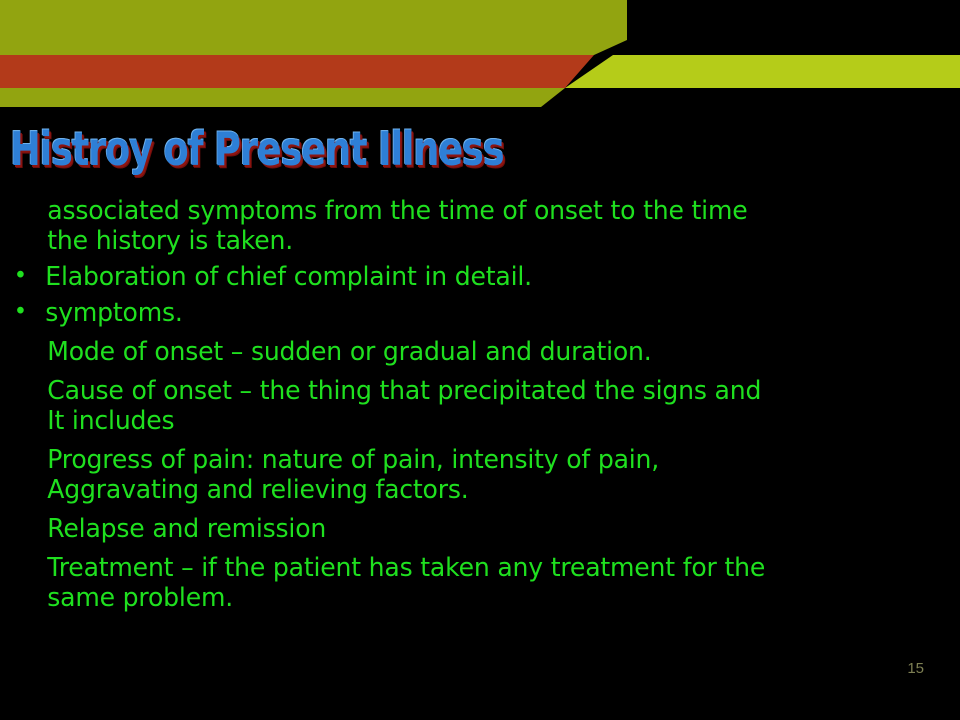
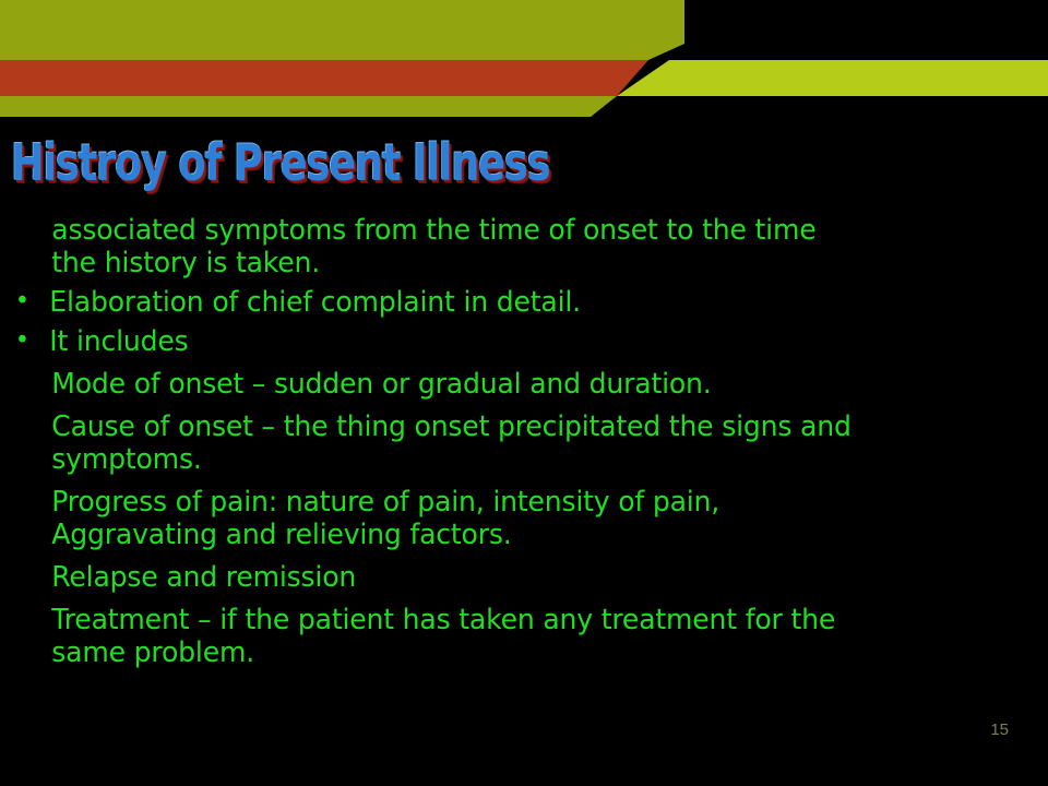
  Histroy of Present Illness
  associated symptoms from the time of onset to the time
  the history is taken.
  Elaboration of chief complaint in detail.
- symptoms.
+ It includes
  Mode of onset – sudden or gradual and duration.
- Cause of onset – the thing that precipitated the signs and
+ Cause of onset – the thing onset precipitated the signs and
- It includes
+ symptoms.
  Progress of pain: nature of pain, intensity of pain,
  Aggravating and relieving factors.
  Relapse and remission
  Treatment – if the patient has taken any treatment for the
  same problem.
  15
